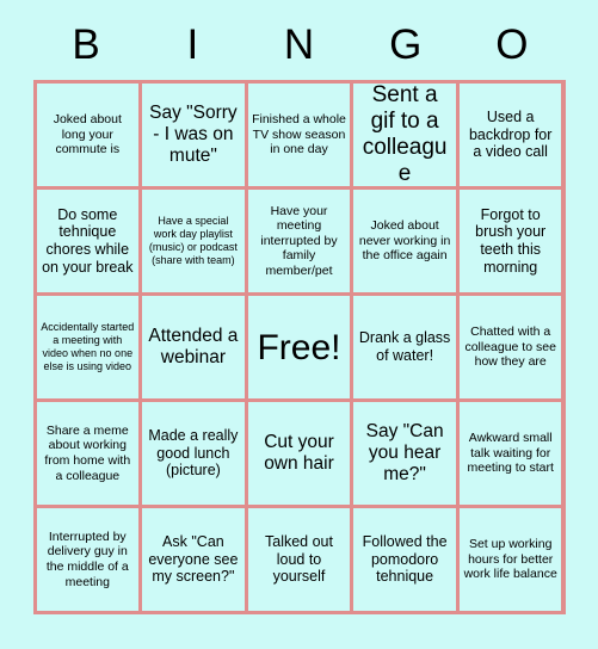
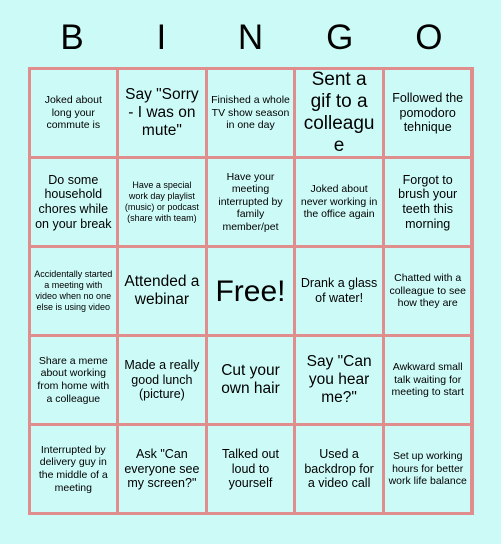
  B
  I
  N
  G
  O
  Joked about long your commute is
  Say "Sorry - I was on mute"
  Finished a whole TV show season in one day
  Sent a gif to a colleague
- Used a backdrop for a video call
+ Followed the pomodoro tehnique
- Do some tehnique chores while on your break
+ Do some household chores while on your break
  Have a special work day playlist (music) or podcast (share with team)
  Have your meeting interrupted by family member/pet
  Joked about never working in the office again
  Forgot to brush your teeth this morning
  Accidentally started a meeting with video when no one else is using video
  Attended a webinar
  Free!
  Drank a glass of water!
  Chatted with a colleague to see how they are
  Share a meme about working from home with a colleague
  Made a really good lunch (picture)
  Cut your own hair
  Say "Can you hear me?"
  Awkward small talk waiting for meeting to start
  Interrupted by delivery guy in the middle of a meeting
  Ask "Can everyone see my screen?"
  Talked out loud to yourself
- Followed the pomodoro tehnique
+ Used a backdrop for a video call
  Set up working hours for better work life balance
